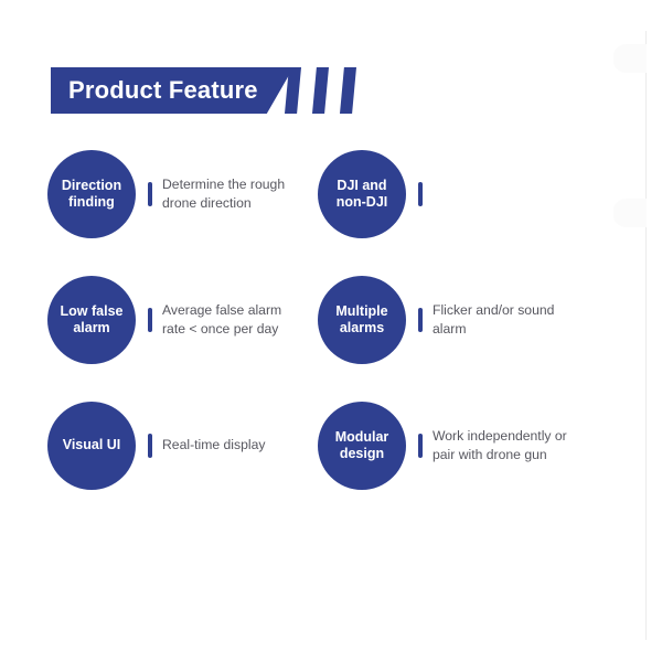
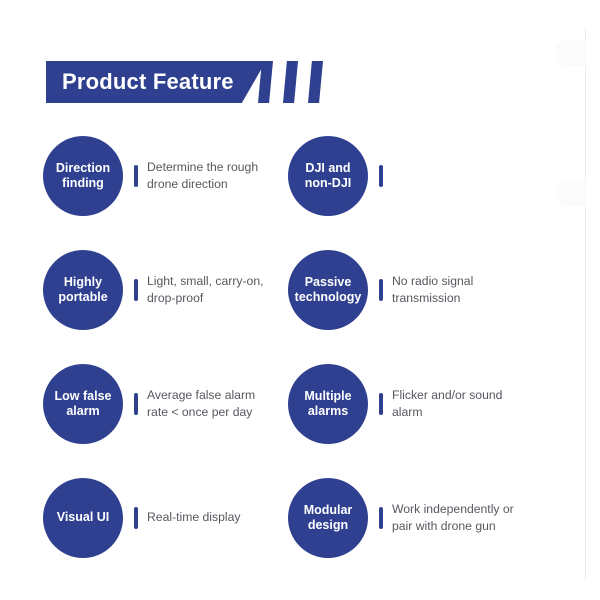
  Product Feature
  Direction
  finding
  Determine the rough
  drone direction
  DJI and
  non-DJI
+ Highly
+ portable
+ Light, small, carry-on,
+ drop-proof
+ Passive
+ technology
+ No radio signal
+ transmission
  Low false
  alarm
  Average false alarm
  rate < once per day
  Multiple
  alarms
  Flicker and/or sound
  alarm
  Visual UI
  Real-time display
  Modular
  design
  Work independently or
  pair with drone gun
